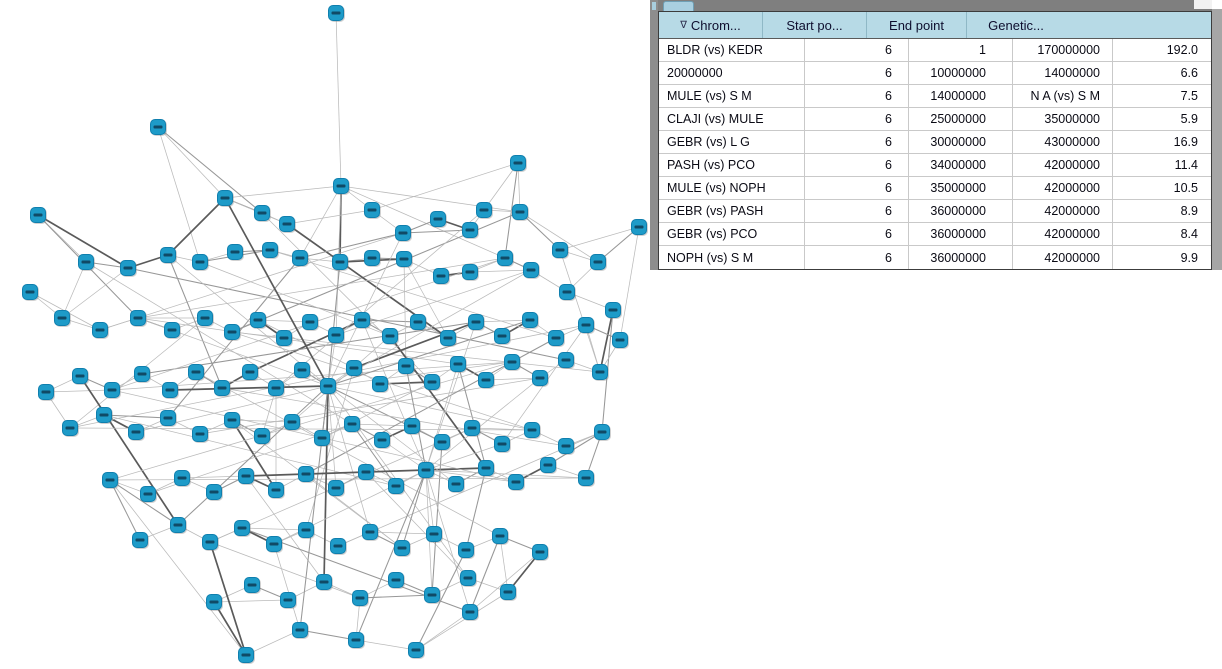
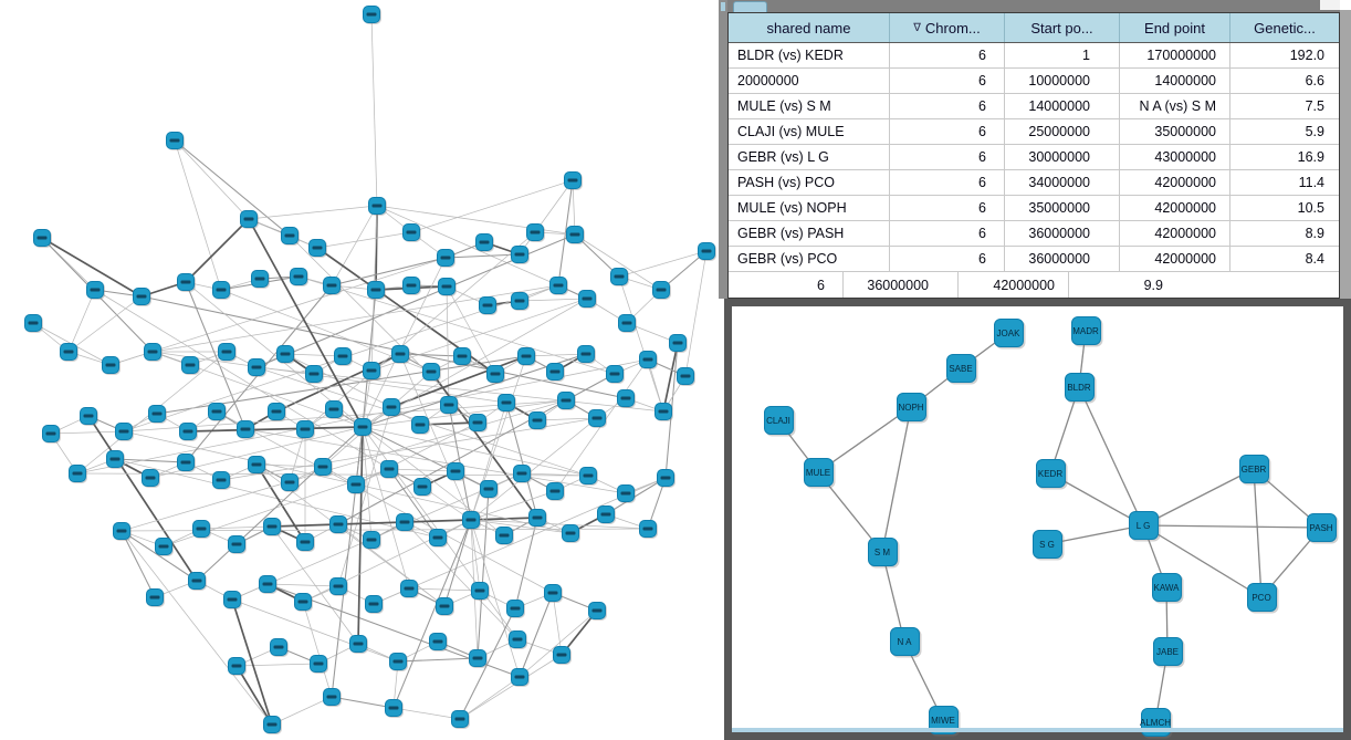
+ shared name
  ∇
  Chrom...
  Start po...
  End point
  Genetic...
  BLDR (vs) KEDR
  6
  1
  170000000
  192.0
  20000000
  6
  10000000
  14000000
  6.6
  MULE (vs) S M
  6
  14000000
  N A (vs) S M
  7.5
  CLAJI (vs) MULE
  6
  25000000
  35000000
  5.9
  GEBR (vs) L G
  6
  30000000
  43000000
  16.9
  PASH (vs) PCO
  6
  34000000
  42000000
  11.4
  MULE (vs) NOPH
  6
  35000000
  42000000
  10.5
  GEBR (vs) PASH
  6
  36000000
  42000000
  8.9
  GEBR (vs) PCO
  6
  36000000
  42000000
  8.4
- NOPH (vs) S M
  6
  36000000
  42000000
  9.9
+ JOAK
+ SABE
+ NOPH
+ CLAJI
+ MULE
+ S M
+ N A
+ MIWE
+ MADR
+ BLDR
+ KEDR
+ S G
+ L G
+ GEBR
+ PASH
+ PCO
+ KAWA
+ JABE
+ ALMCH
